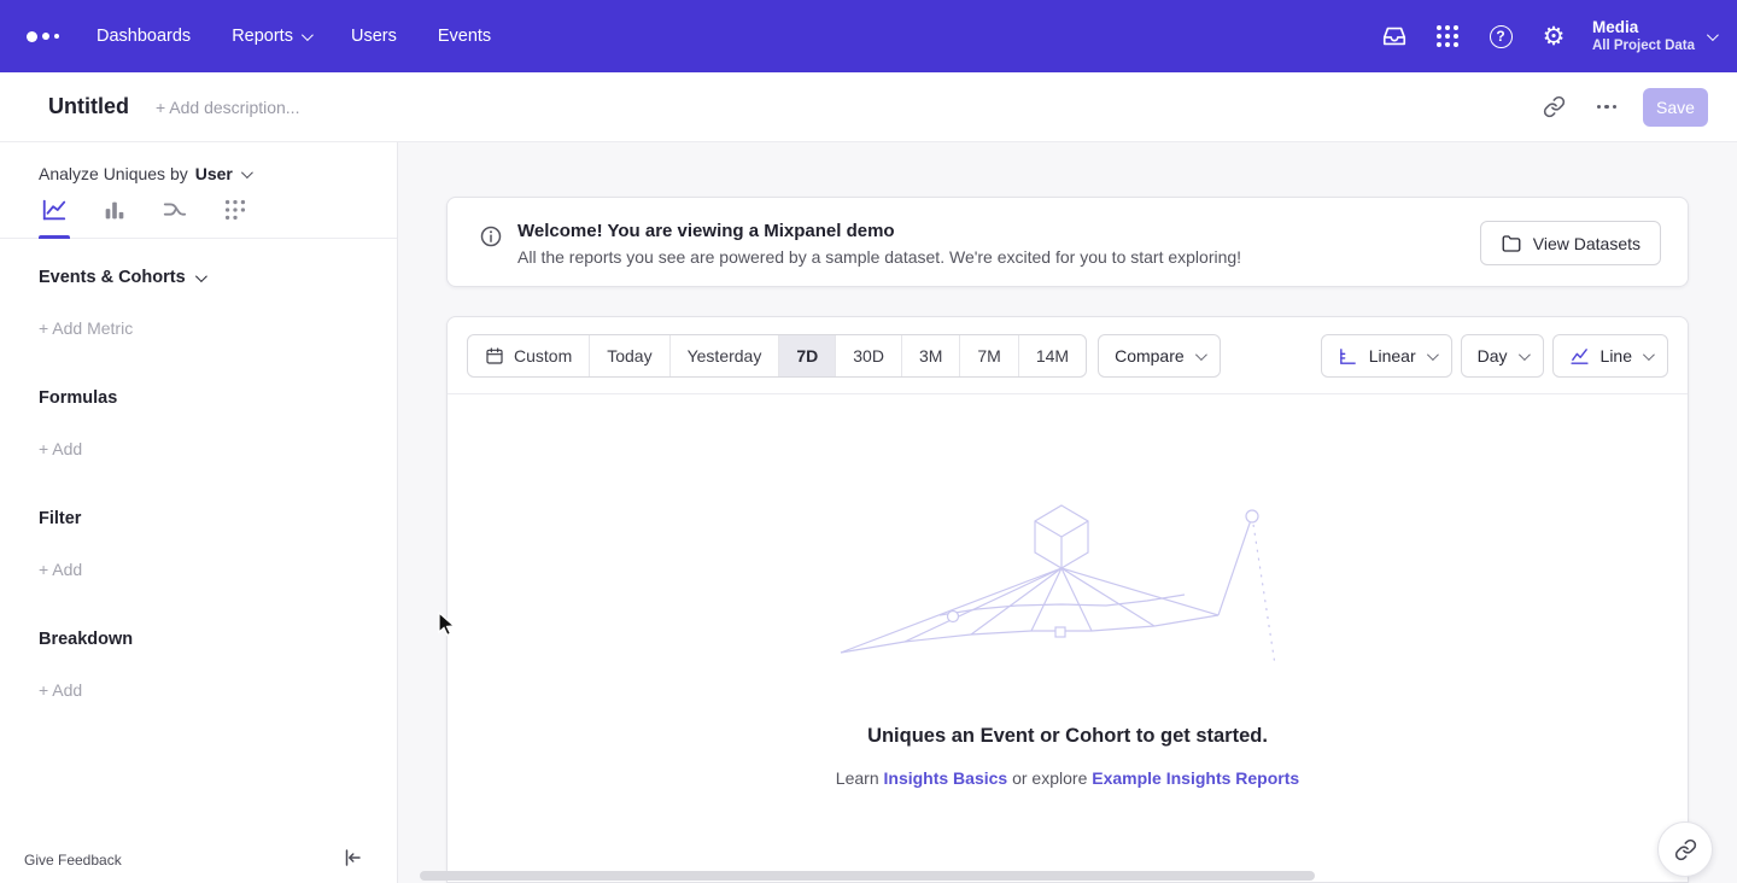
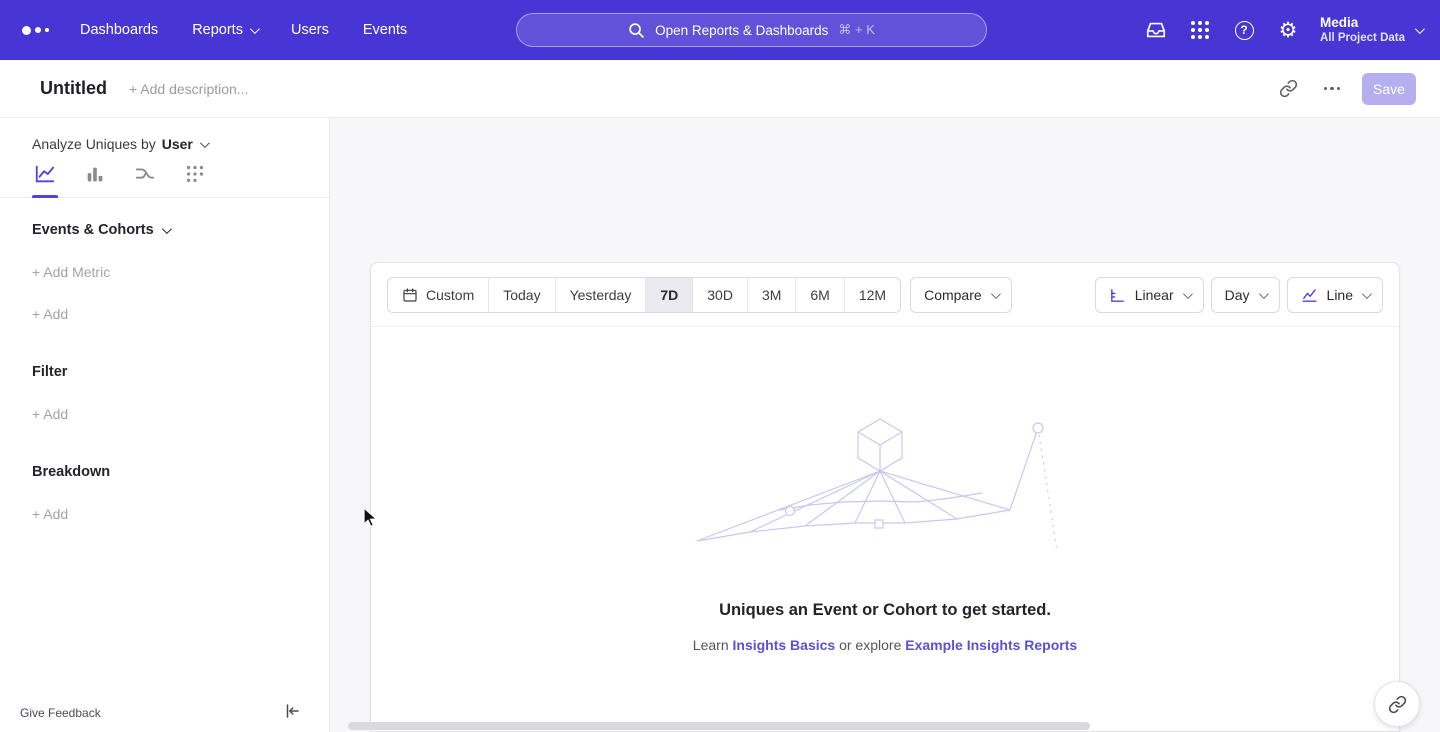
  Dashboards
  Reports
  Users
  Events
+ Open Reports & Dashboards
+ ⌘ + K
  ?
  ⚙
  Media
  All Project Data
  Untitled
  + Add description...
  Save
  Analyze Uniques by
  User
  Events & Cohorts
  + Add Metric
- Formulas
  + Add
  Filter
  + Add
  Breakdown
  + Add
  Give Feedback
- Welcome! You are viewing a Mixpanel demo
- All the reports you see are powered by a sample dataset. We're excited for you to start exploring!
- View Datasets
  Custom
  Today
  Yesterday
  7D
  30D
  3M
- 7M
+ 6M
- 14M
+ 12M
  Compare
  Linear
  Day
  Line
  Uniques an Event or Cohort to get started.
  Learn Insights Basics or explore Example Insights Reports
